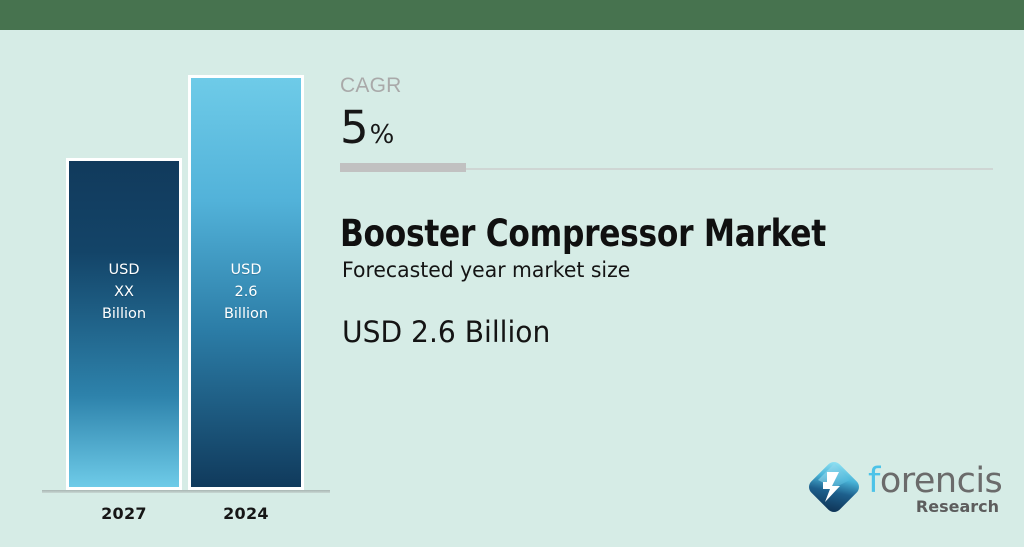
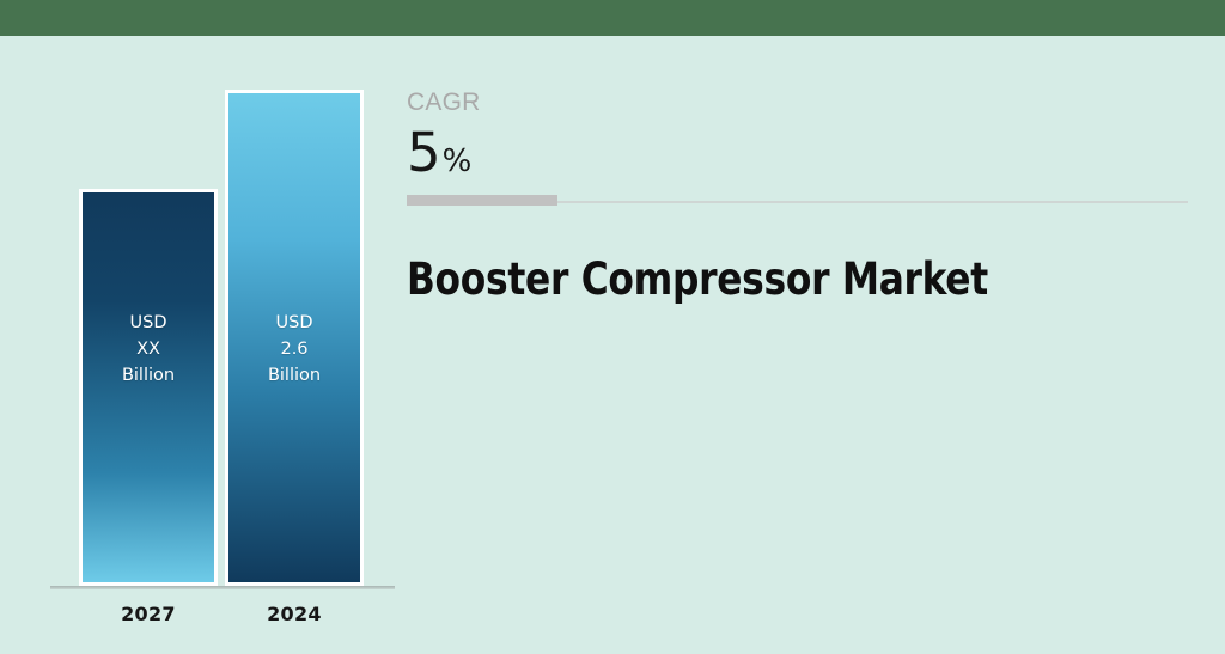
  USD
  XX
  Billion
  USD
  2.6
  Billion
  2027
  2024
  CAGR
  5
  %
  Booster Compressor Market
- Forecasted year market size
- USD 2.6 Billion
- forencis
- Research
